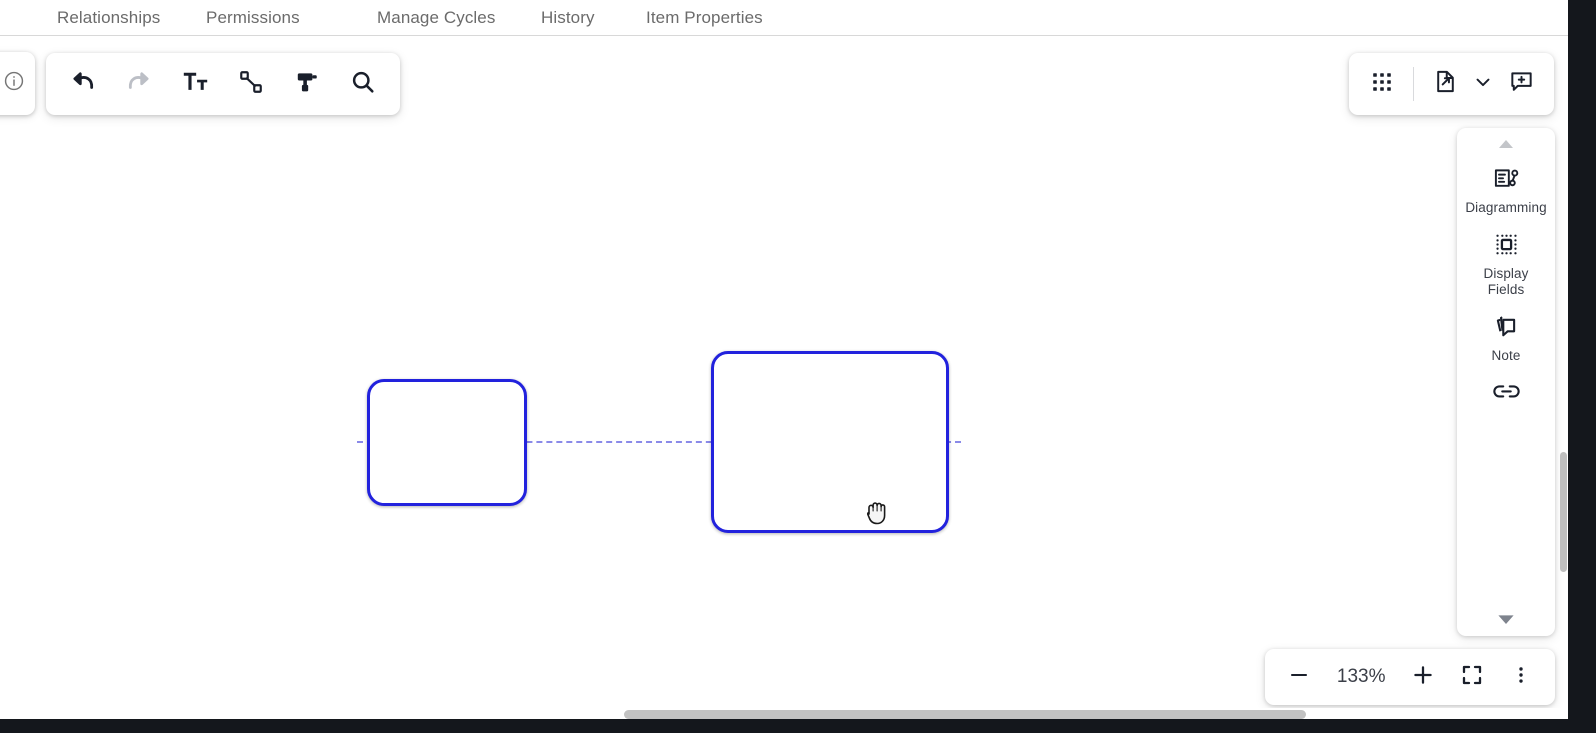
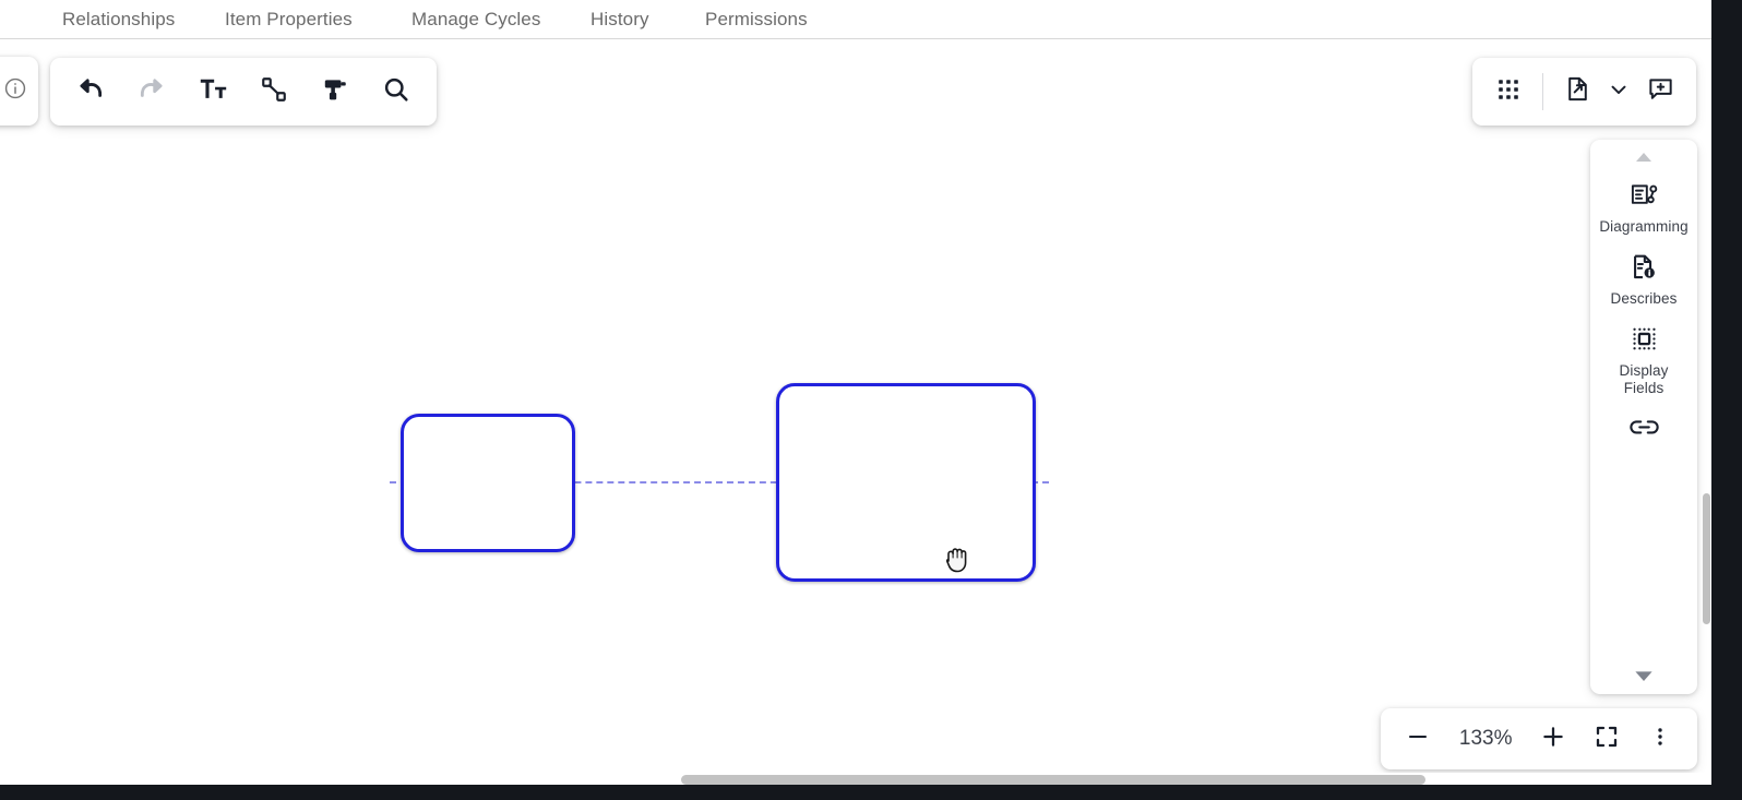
  Relationships
- Permissions
+ Item Properties
  Manage Cycles
  History
- Item Properties
+ Permissions
  Diagramming
+ Describes
  Display
  Fields
- Note
  133%
